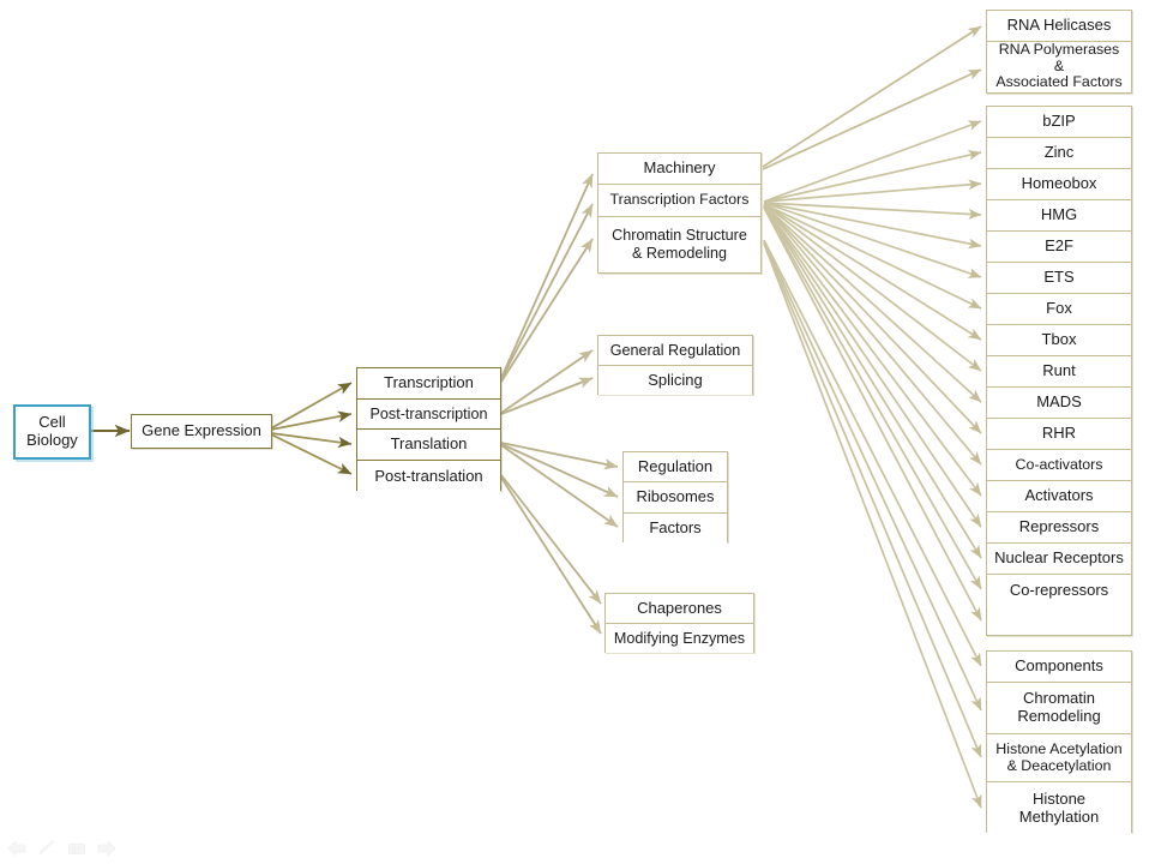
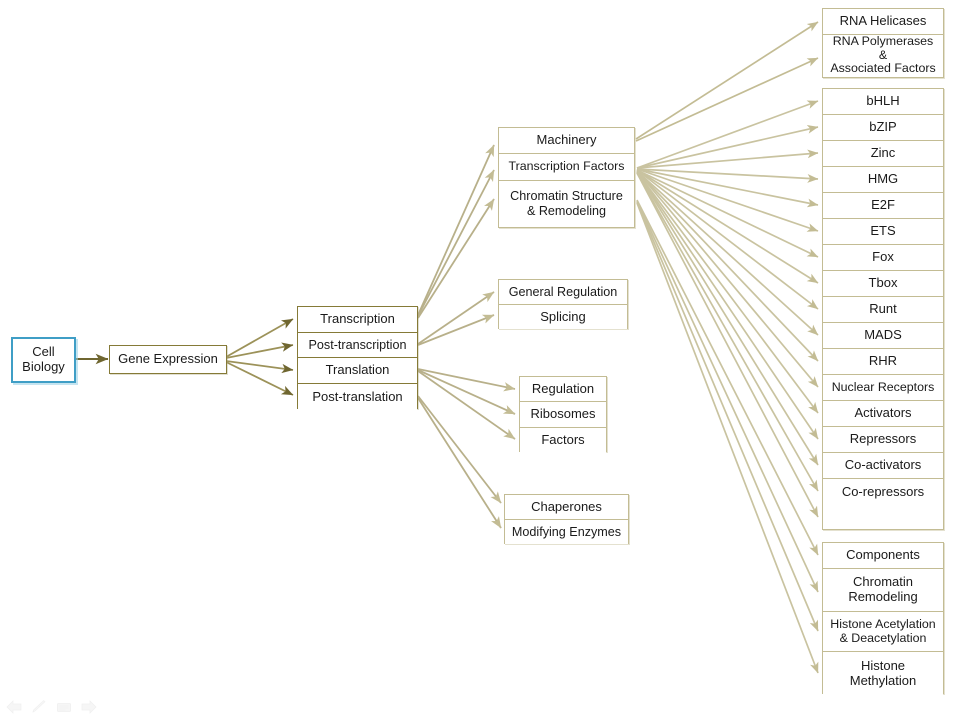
  Cell
  Biology
  Gene Expression
  Transcription
  Post-transcription
  Translation
  Post-translation
  Machinery
  Transcription Factors
  Chromatin Structure
  & Remodeling
  General Regulation
  Splicing
  Regulation
  Ribosomes
  Factors
  Chaperones
  Modifying Enzymes
  RNA Helicases
  RNA Polymerases &
  Associated Factors
+ bHLH
  bZIP
  Zinc
- Homeobox
  HMG
  E2F
  ETS
  Fox
  Tbox
  Runt
  MADS
  RHR
- Co-activators
+ Nuclear Receptors
  Activators
  Repressors
- Nuclear Receptors
+ Co-activators
  Co-repressors
  Components
  Chromatin
  Remodeling
  Histone Acetylation
  & Deacetylation
  Histone
  Methylation
